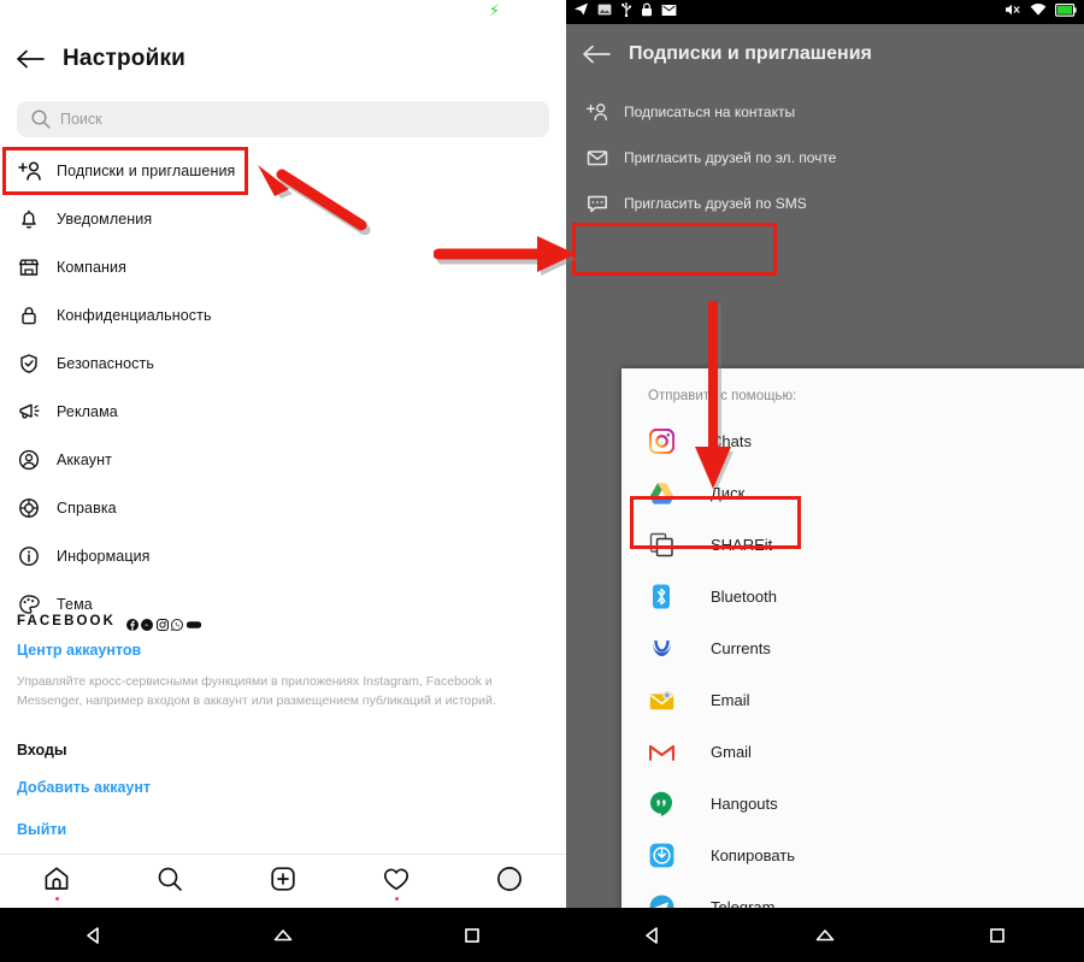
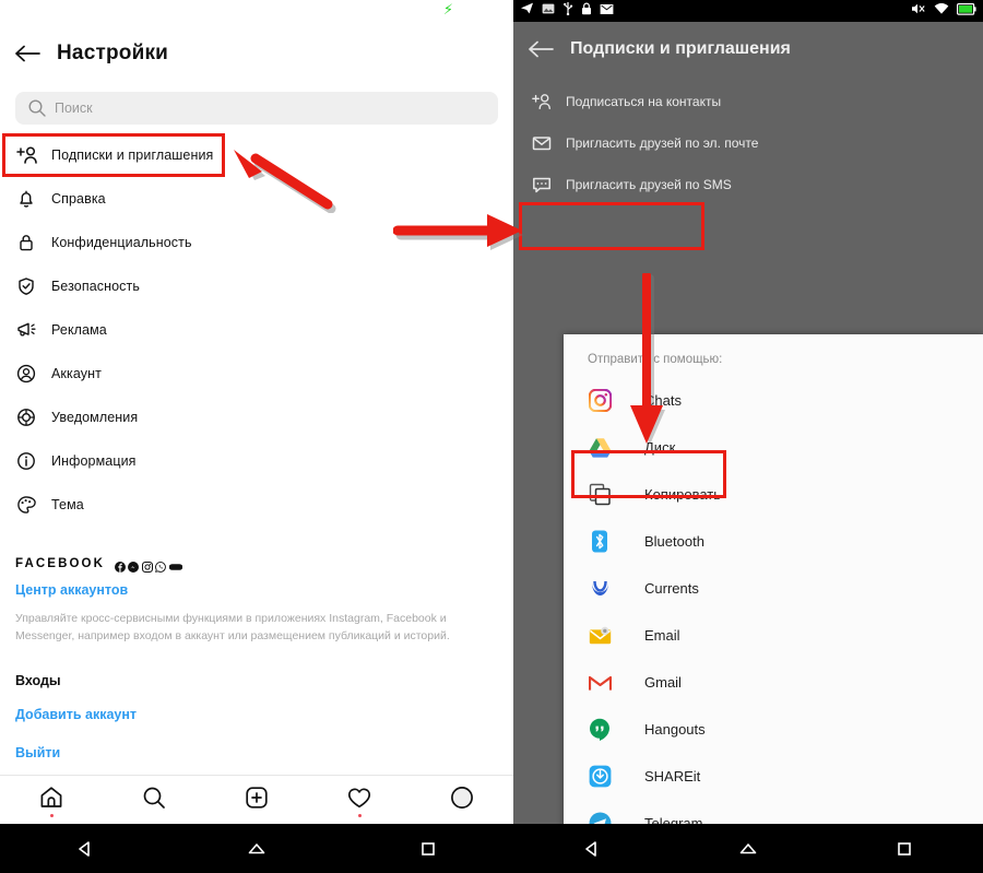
  ⚡
  Настройки
  Поиск
  Подписки и приглашения
- Уведомления
+ Справка
- Компания
  Конфиденциальность
  Безопасность
  Реклама
  Аккаунт
- Справка
+ Уведомления
  Информация
  Тема
  FACEBOOK
  Центр аккаунтов
  Управляйте кросс-сервисными функциями в приложениях Instagram, Facebook и Messenger, например входом в аккаунт или размещением публикаций и историй.
  Входы
  Добавить аккаунт
  Выйти
  Подписки и приглашения
  Подписаться на контакты
  Пригласить друзей по эл. почте
  Пригласить друзей по SMS
  Отправит с помощью:
  hats
  Диск
- SHAREit
+ Копировать
  Bluetooth
  Currents
  Email
  Gmail
  Hangouts
- Копировать
+ SHAREit
